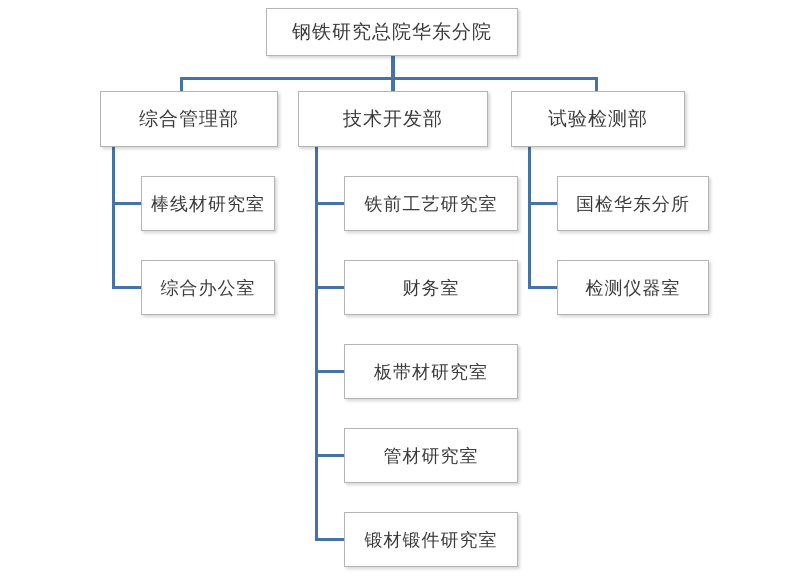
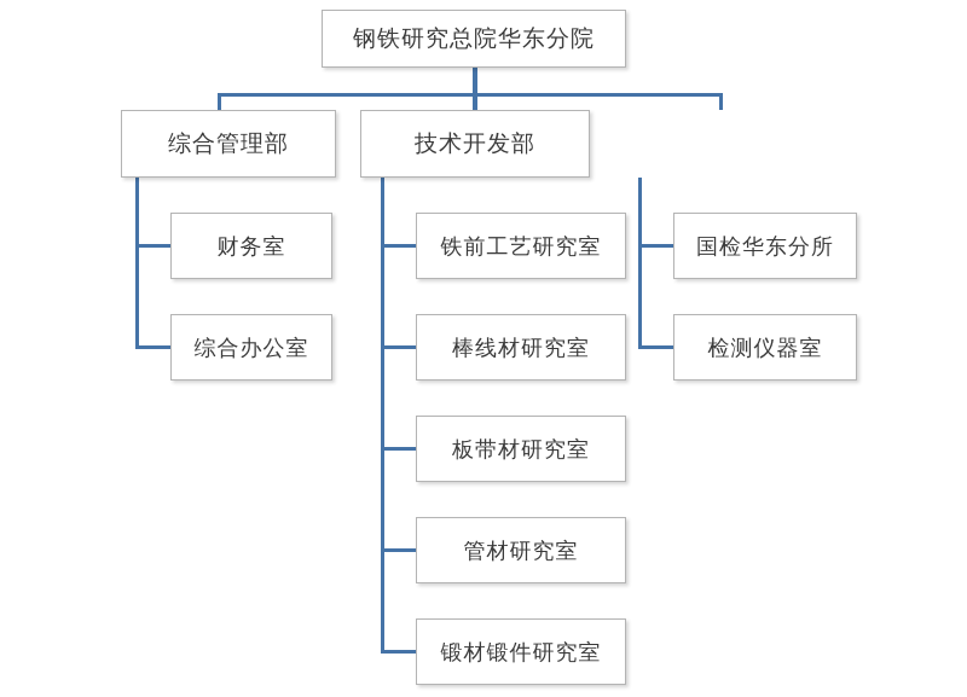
  钢铁研究总院华东分院
  综合管理部
  技术开发部
- 试验检测部
- 棒线材研究室
+ 财务室
  综合办公室
  铁前工艺研究室
- 财务室
+ 棒线材研究室
  板带材研究室
  管材研究室
  锻材锻件研究室
  国检华东分所
  检测仪器室
